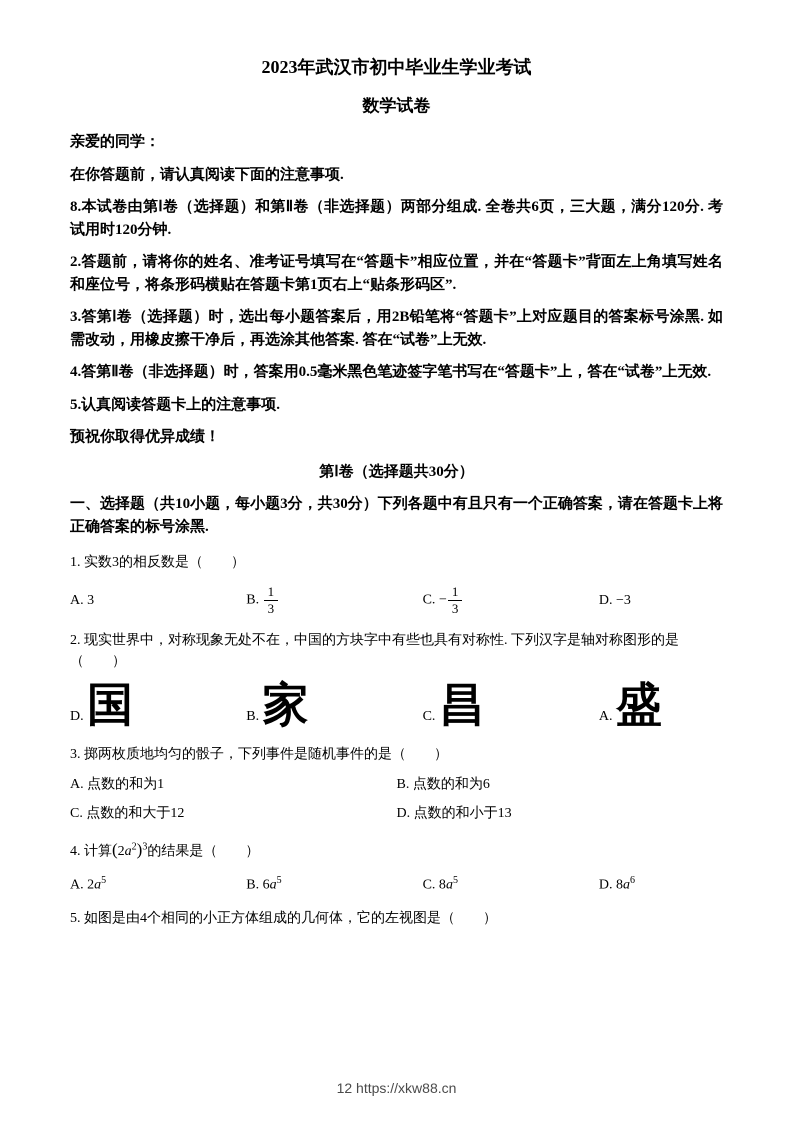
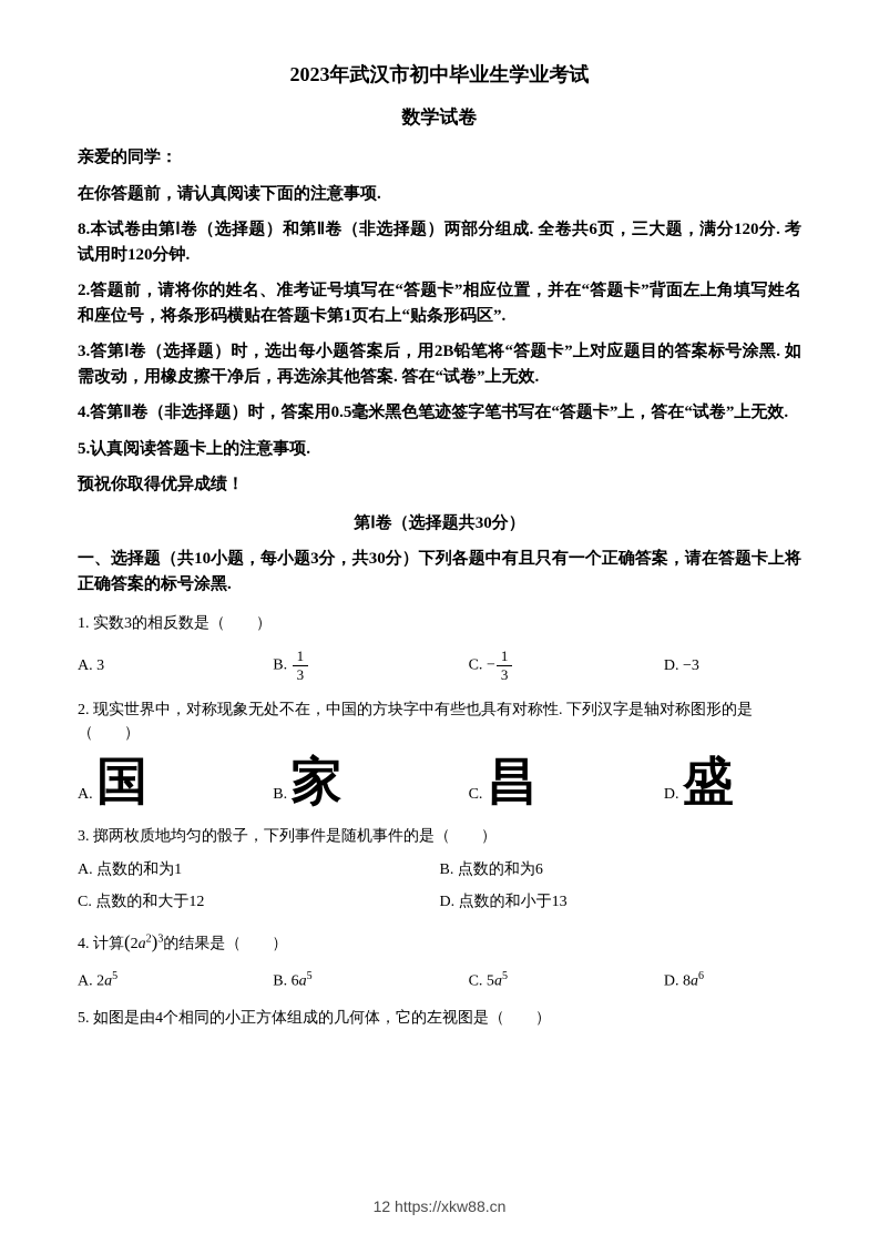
  2023年武汉市初中毕业生学业考试
  数学试卷
  亲爱的同学：
  在你答题前，请认真阅读下面的注意事项.
  8.本试卷由第Ⅰ卷（选择题）和第Ⅱ卷（非选择题）两部分组成. 全卷共6页，三大题，满分120分. 考试用时120分钟.
  2.答题前，请将你的姓名、准考证号填写在“答题卡”相应位置，并在“答题卡”背面左上角填写姓名和座位号，将条形码横贴在答题卡第1页右上“贴条形码区”.
  3.答第Ⅰ卷（选择题）时，选出每小题答案后，用2B铅笔将“答题卡”上对应题目的答案标号涂黑. 如需改动，用橡皮擦干净后，再选涂其他答案. 答在“试卷”上无效.
  4.答第Ⅱ卷（非选择题）时，答案用0.5毫米黑色笔迹签字笔书写在“答题卡”上，答在“试卷”上无效.
  5.认真阅读答题卡上的注意事项.
  预祝你取得优异成绩！
  第Ⅰ卷（选择题共30分）
  一、选择题（共10小题，每小题3分，共30分）下列各题中有且只有一个正确答案，请在答题卡上将正确答案的标号涂黑.
  1. 实数3的相反数是（ ）
  A. 3
  B.
  1
  3
  C. −
  1
  3
  D. −3
  2. 现实世界中，对称现象无处不在，中国的方块字中有些也具有对称性. 下列汉字是轴对称图形的是（ ）
- D. 国
+ A. 国
  B. 家
  C. 昌
- A. 盛
+ D. 盛
  3. 掷两枚质地均匀的骰子，下列事件是随机事件的是（ ）
  A. 点数的和为1
  B. 点数的和为6
  C. 点数的和大于12
  D. 点数的和小于13
  4. 计算(2a2)3的结果是（ ）
  A. 2a5
  B. 6a5
- C. 8a5
+ C. 5a5
  D. 8a6
  5. 如图是由4个相同的小正方体组成的几何体，它的左视图是（ ）
  12 https://xkw88.cn
